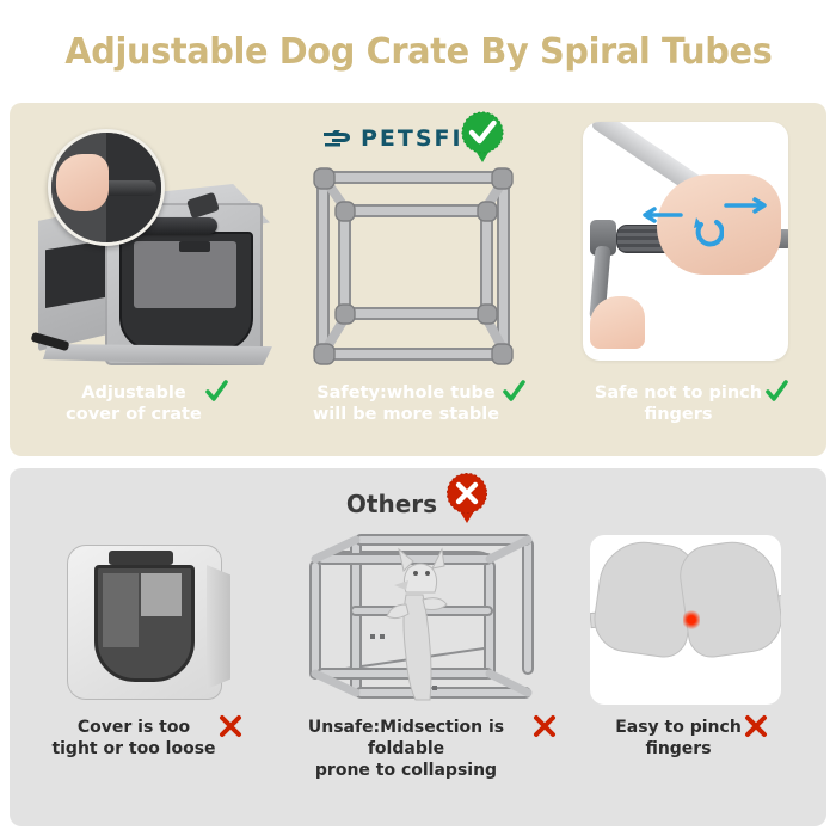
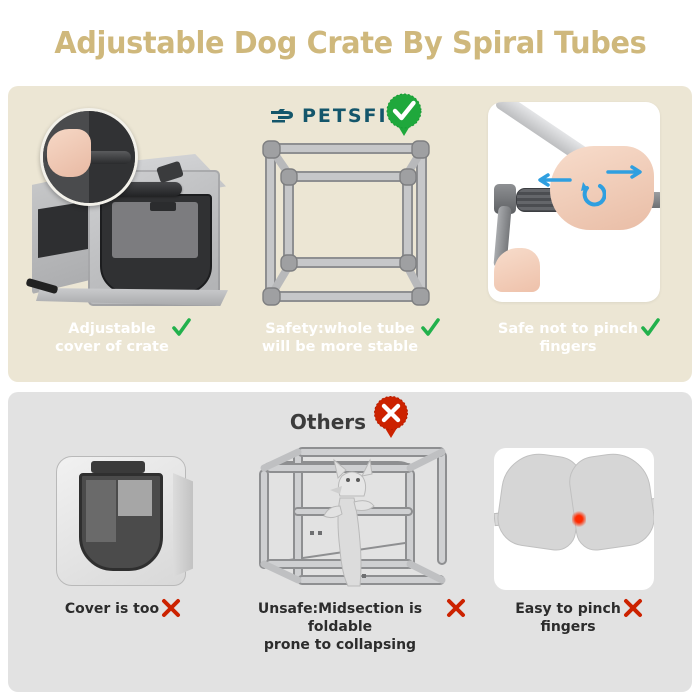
  Adjustable Dog Crate By Spiral Tubes
  PETSFI
  Adjustable
  cover of crate
  Safety:whole tube
  will be more stable
  Safe not to pinch
  fingers
  Others
  Cover is too
- tight or too loose
  Unsafe:Midsection is foldable
  prone to collapsing
  Easy to pinch
  fingers
